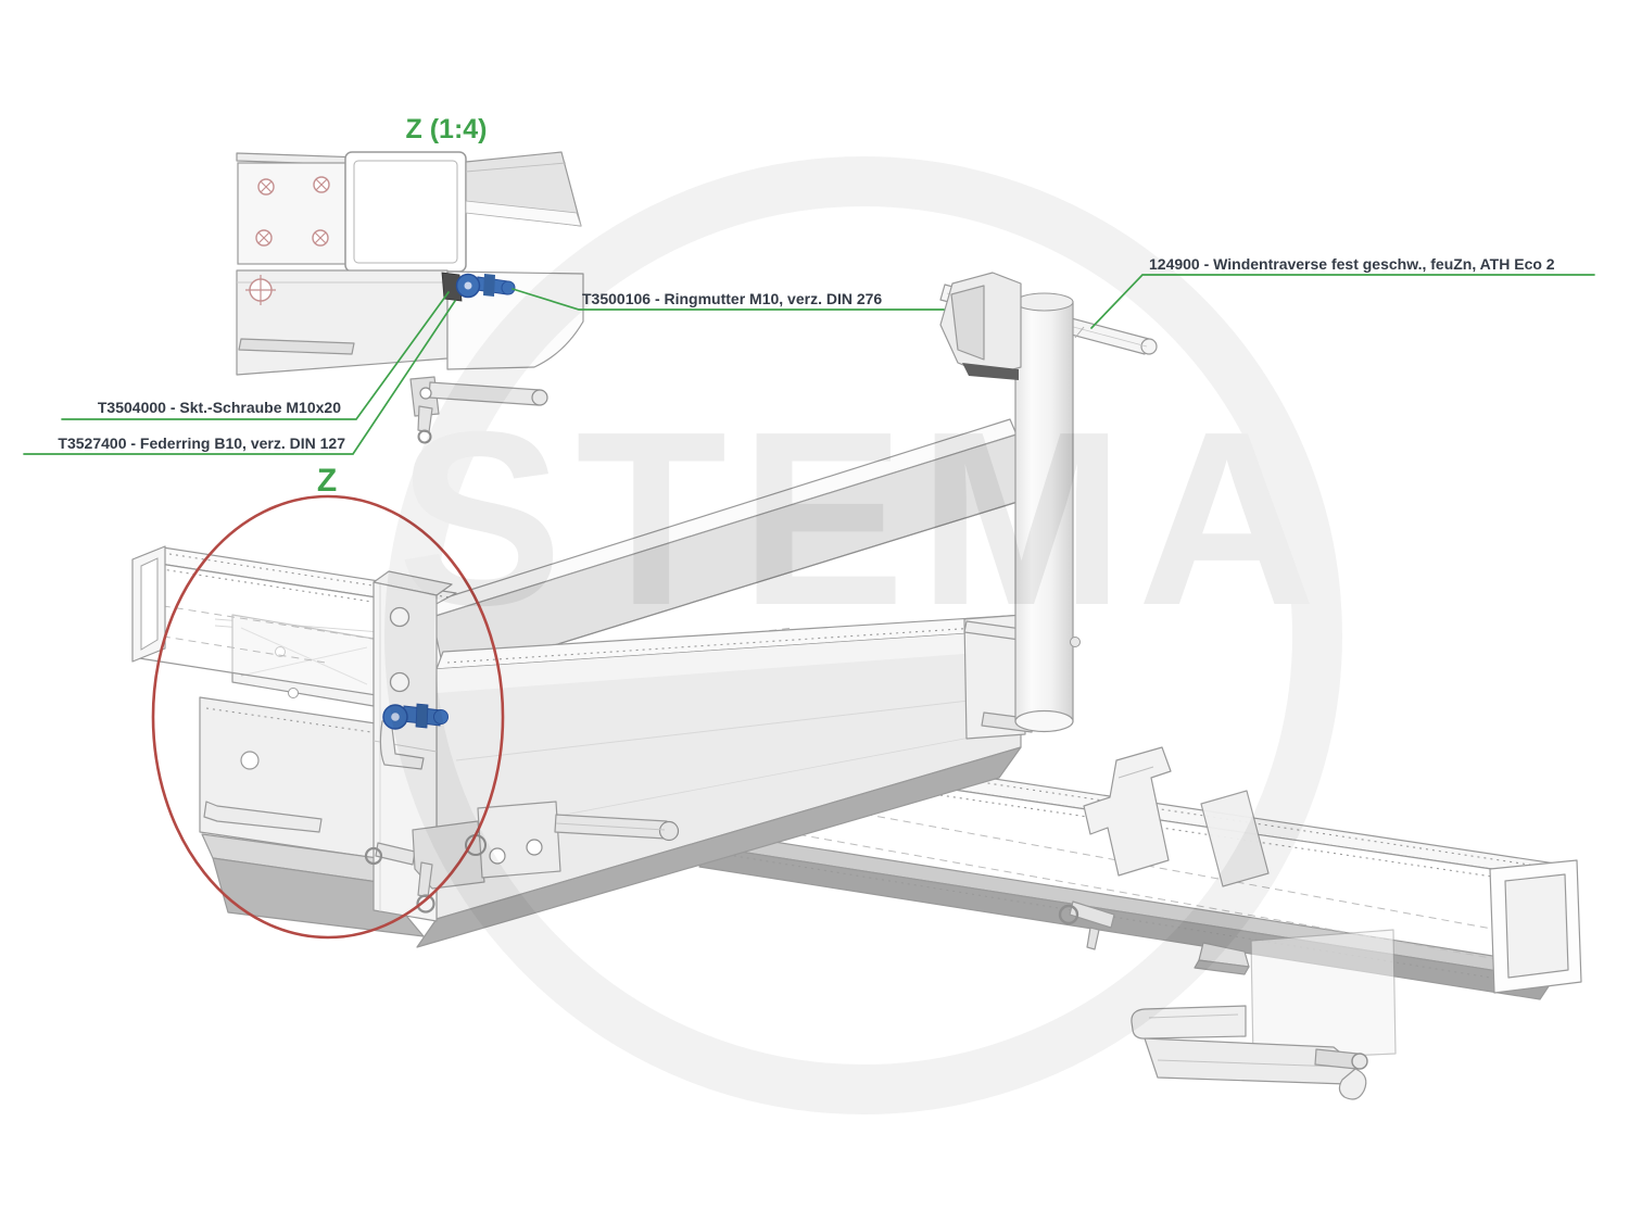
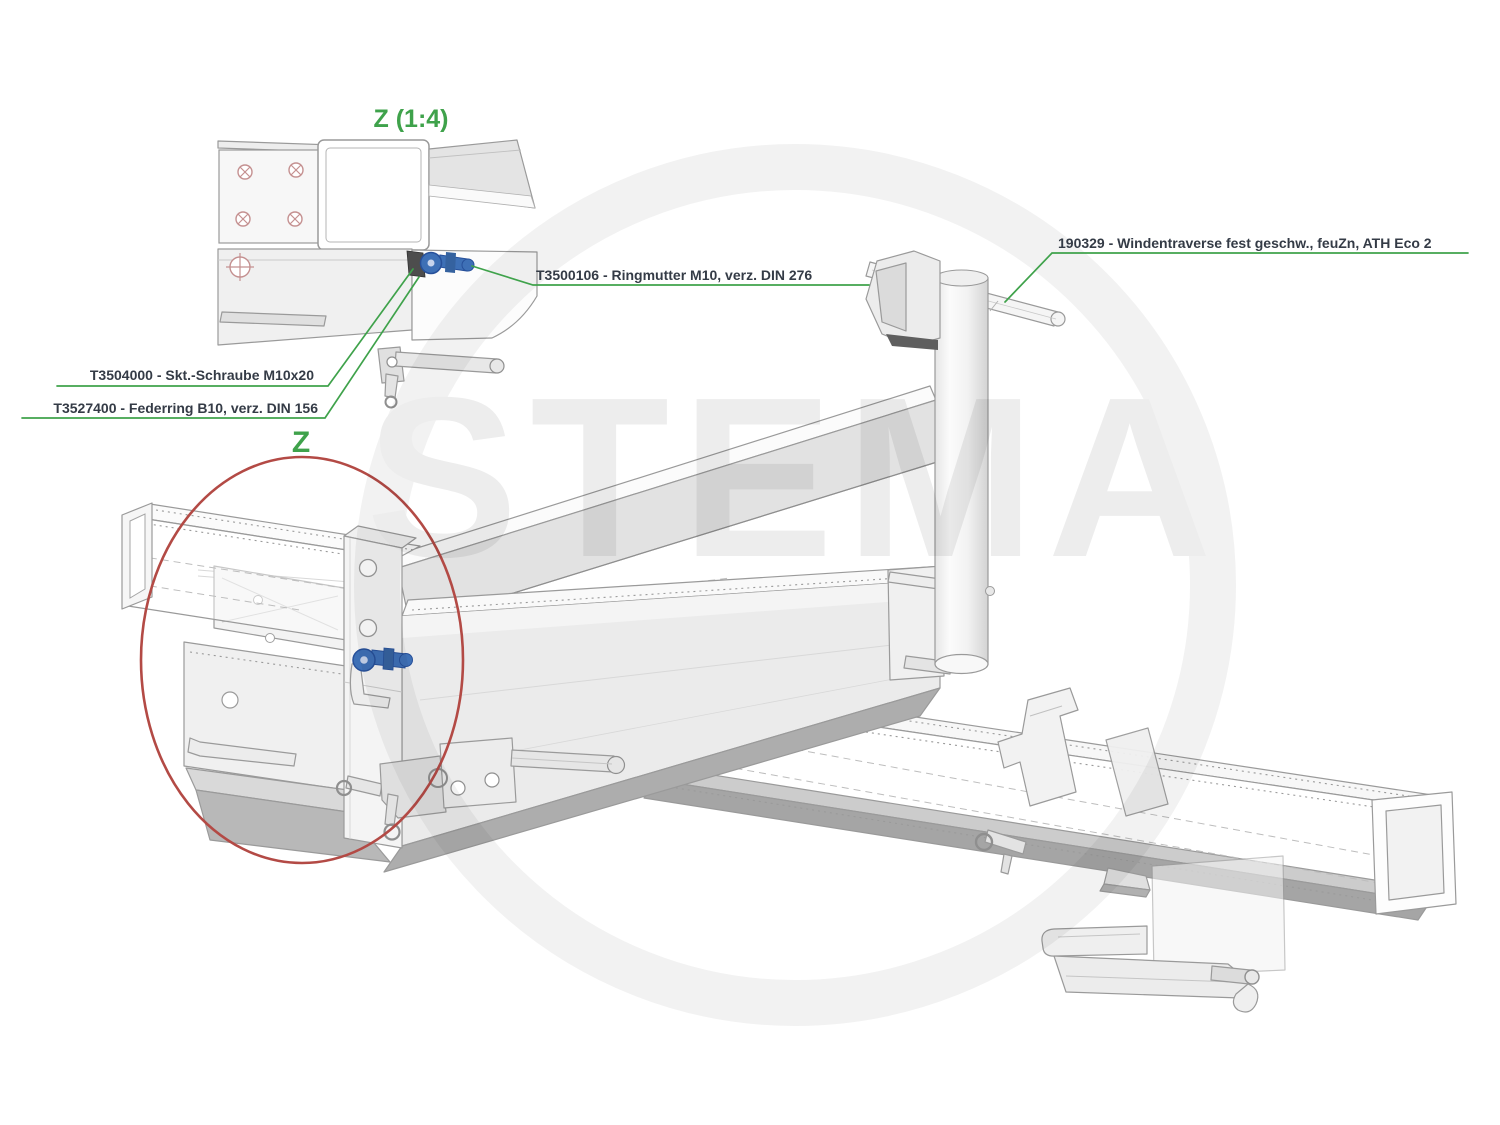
  STEMA
  Z (1:4)
  Z
  T3500106 - Ringmutter M10, verz. DIN 276
  T3504000 - Skt.-Schraube M10x20
- T3527400 - Federring B10, verz. DIN 127
+ T3527400 - Federring B10, verz. DIN 156
- 124900 - Windentraverse fest geschw., feuZn, ATH Eco 2
+ 190329 - Windentraverse fest geschw., feuZn, ATH Eco 2
